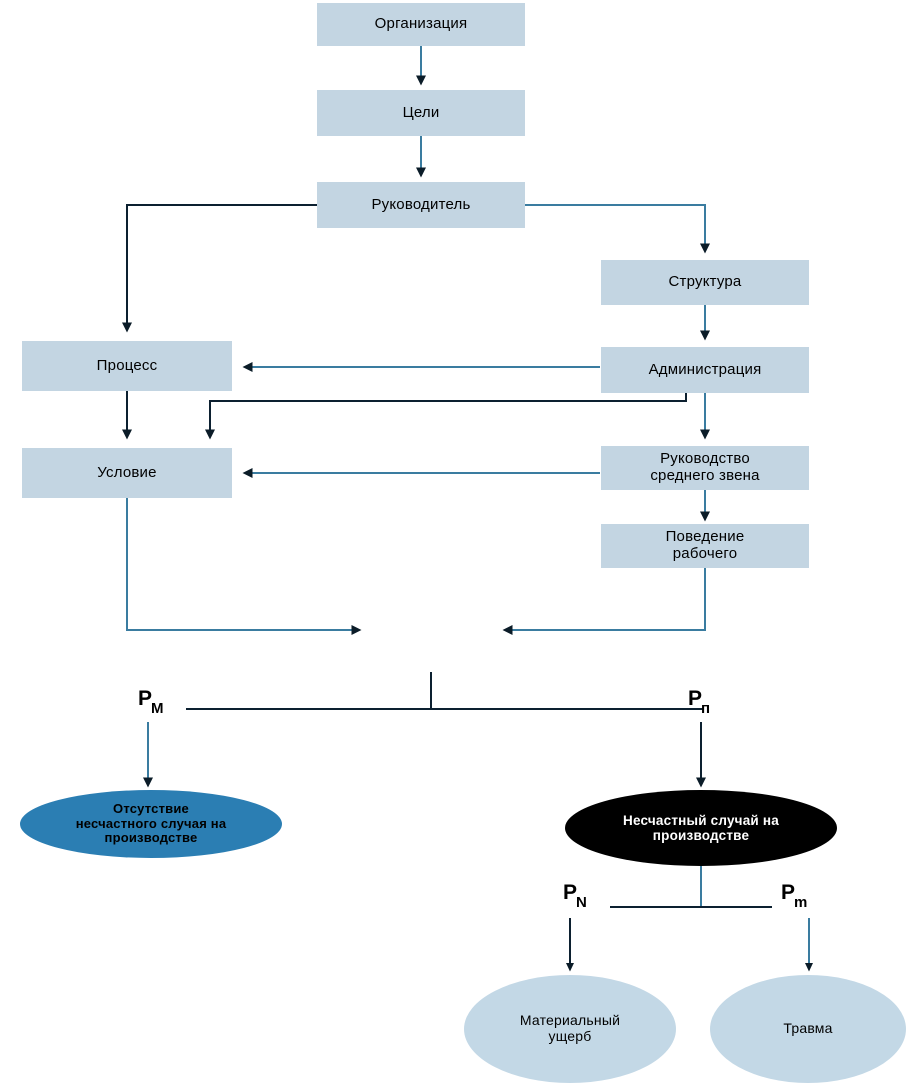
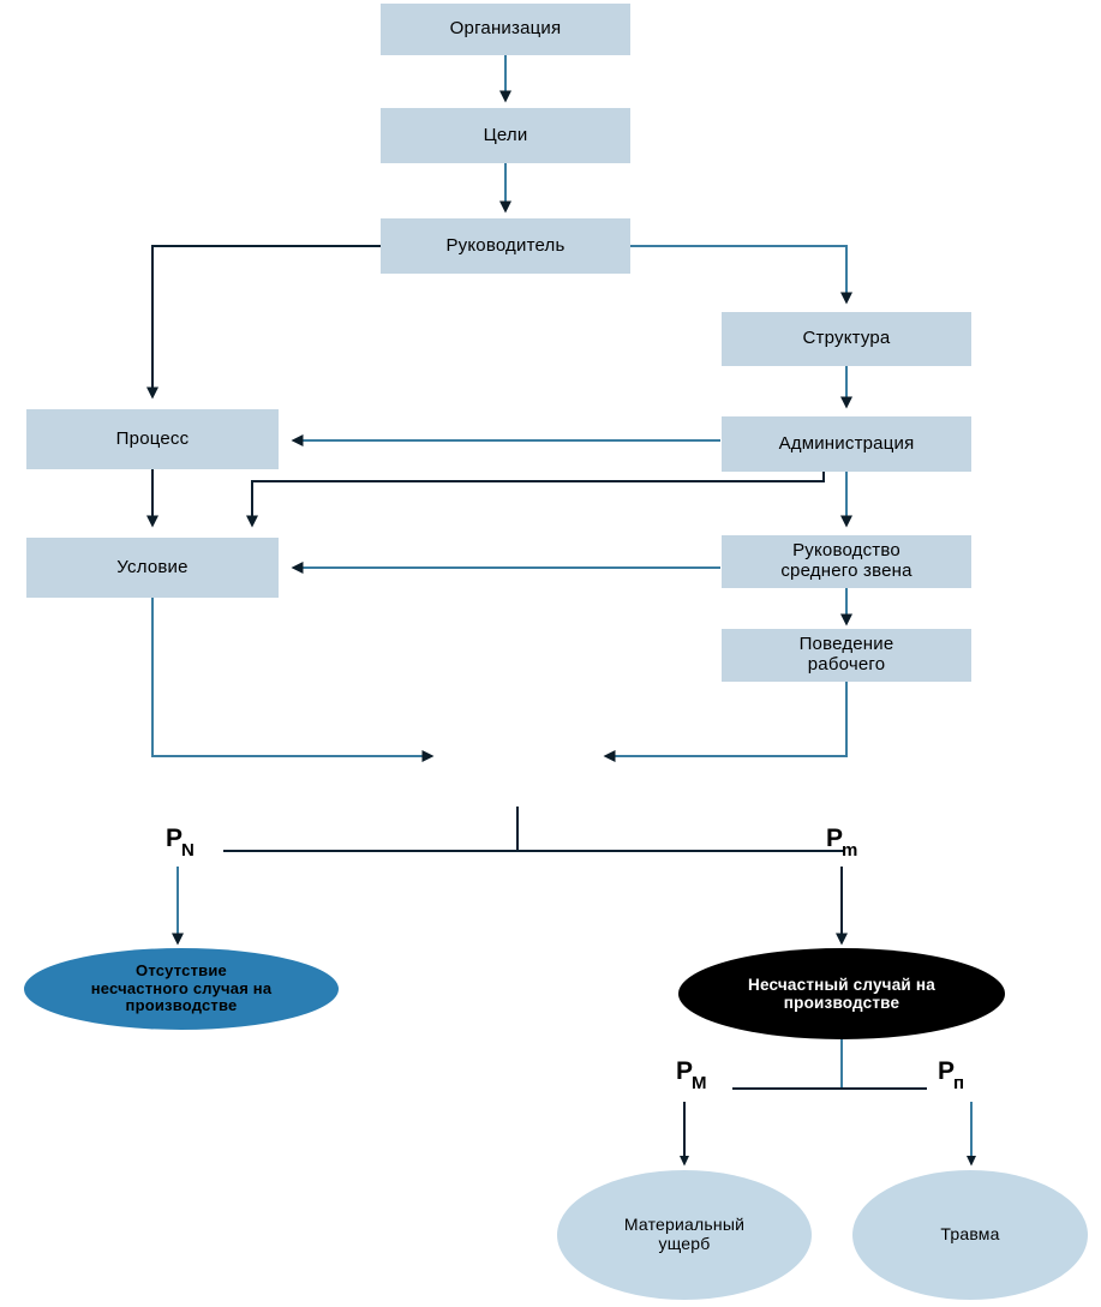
  Организация
  Цели
  Руководитель
  Структура
  Администрация
  Руководство
  среднего звена
  Поведение
  рабочего
  Процесс
  Условие
  Отсутствие
  несчастного случая на
  производстве
  Несчастный случай на
  производстве
  Материальный
  ущерб
  Травма
- PM
+ PN
- Pп
+ Pm
- PN
+ PM
- Pm
+ Pп
